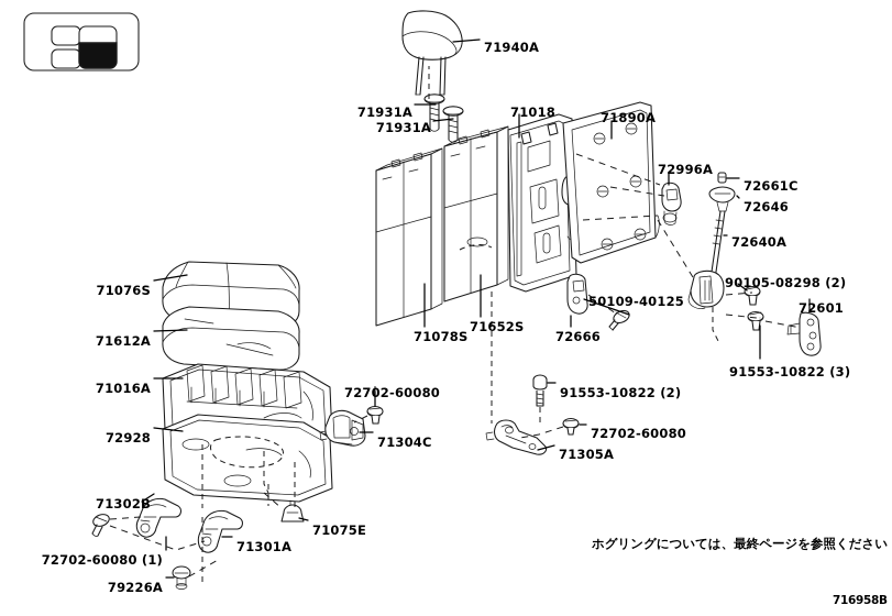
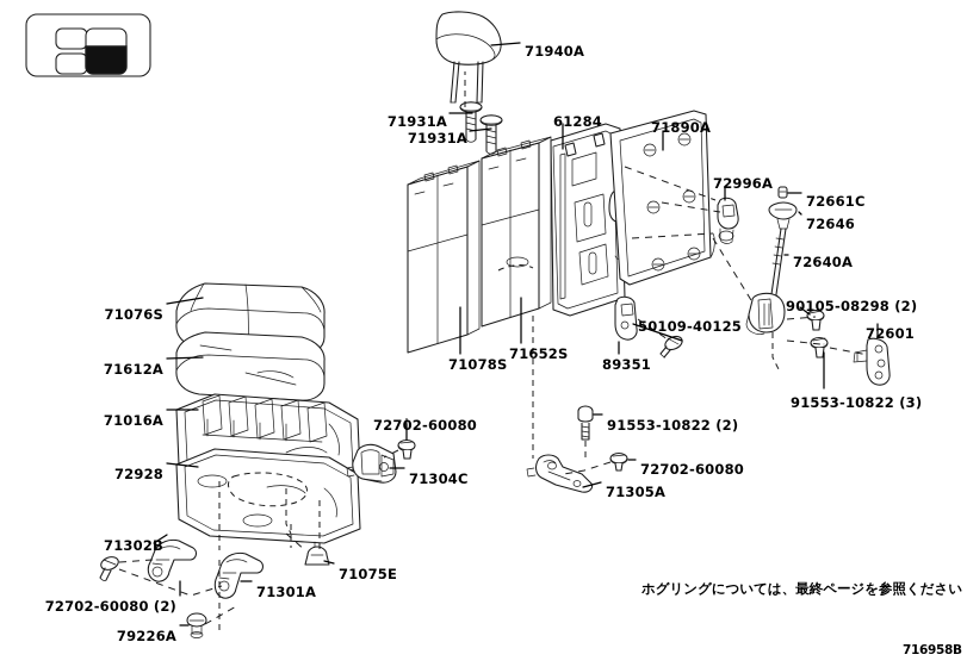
  71940A
  71931A
  71931A
- 71018
+ 61284
  71890A
  72996A
  72661C
  72646
  72640A
  90105-08298 (2)
  72601
  91553-10822 (3)
  50109-40125
- 72666
+ 89351
  71652S
  71078S
  91553-10822 (2)
  72702-60080
  71305A
  72702-60080
  71304C
  71076S
  71612A
  71016A
  72928
  71302B
- 72702-60080 (1)
+ 72702-60080 (2)
  79226A
  71301A
  71075E
  ホグリングについては、最終ページを参照ください
  716958B
